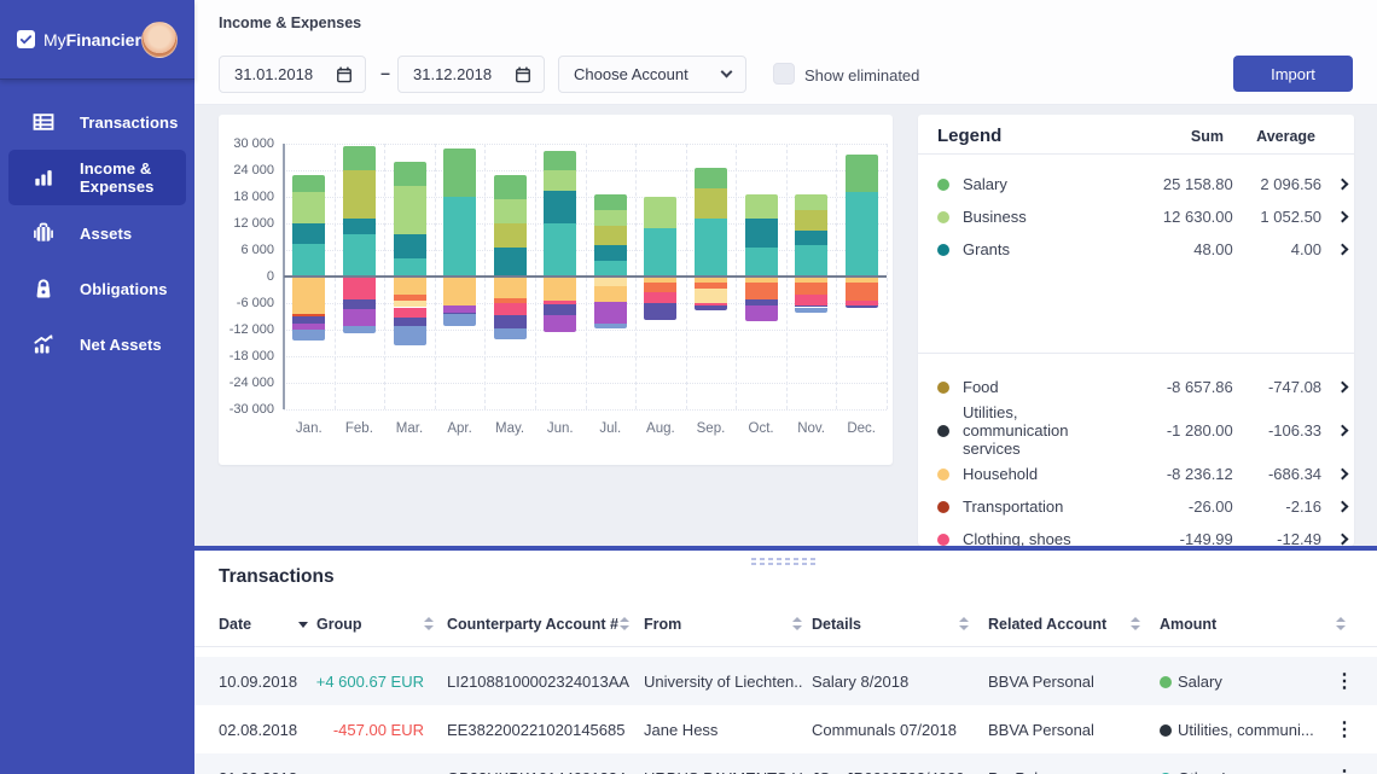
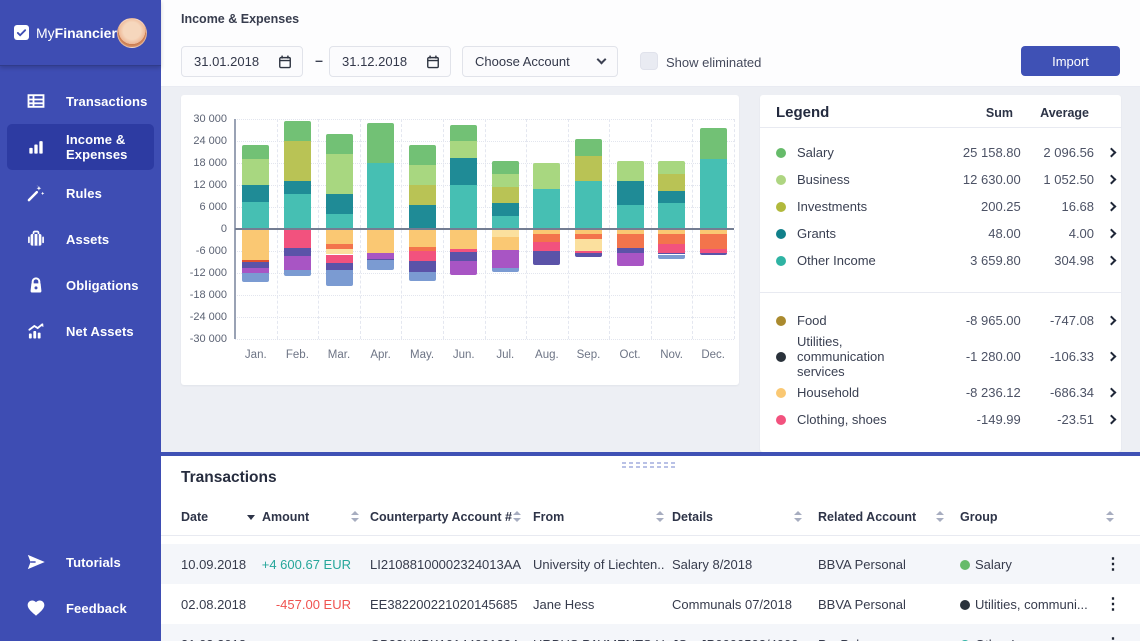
  MyFinancier
  Transactions
  Income & Expenses
+ Rules
  Assets
  Obligations
  Net Assets
+ Tutorials
+ Feedback
  Income & Expenses
  31.01.2018
  –
  31.12.2018
  Choose Account
  Show eliminated
  Import
  30 000
  24 000
  18 000
  12 000
  6 000
  0
  -6 000
  -12 000
  -18 000
  -24 000
  -30 000
  Jan.
  Feb.
  Mar.
  Apr.
  May.
  Jun.
  Jul.
  Aug.
  Sep.
  Oct.
  Nov.
  Dec.
  Legend
  Sum
  Average
  Salary
  25 158.80
  2 096.56
  Business
  12 630.00
  1 052.50
+ Investments
+ 200.25
+ 16.68
  Grants
  48.00
  4.00
+ Other Income
+ 3 659.80
+ 304.98
  Food
- -8 657.86
+ -8 965.00
  -747.08
  Utilities, communication services
  -1 280.00
  -106.33
  Household
  -8 236.12
  -686.34
- Transportation
- -26.00
- -2.16
  Clothing, shoes
  -149.99
- -12.49
+ -23.51
  Transactions
  Date
- Group
+ Amount
  Counterparty Account #
  From
  Details
  Related Account
- Amount
+ Group
  10.09.2018
  +4 600.67 EUR
  LI21088100002324013AA
  University of Liechten..
  Salary 8/2018
  BBVA Personal
  Salary
  ⋮
  02.08.2018
  -457.00 EUR
  EE382200221020145685
  Jane Hess
  Communals 07/2018
  BBVA Personal
  Utilities, communi...
  ⋮
